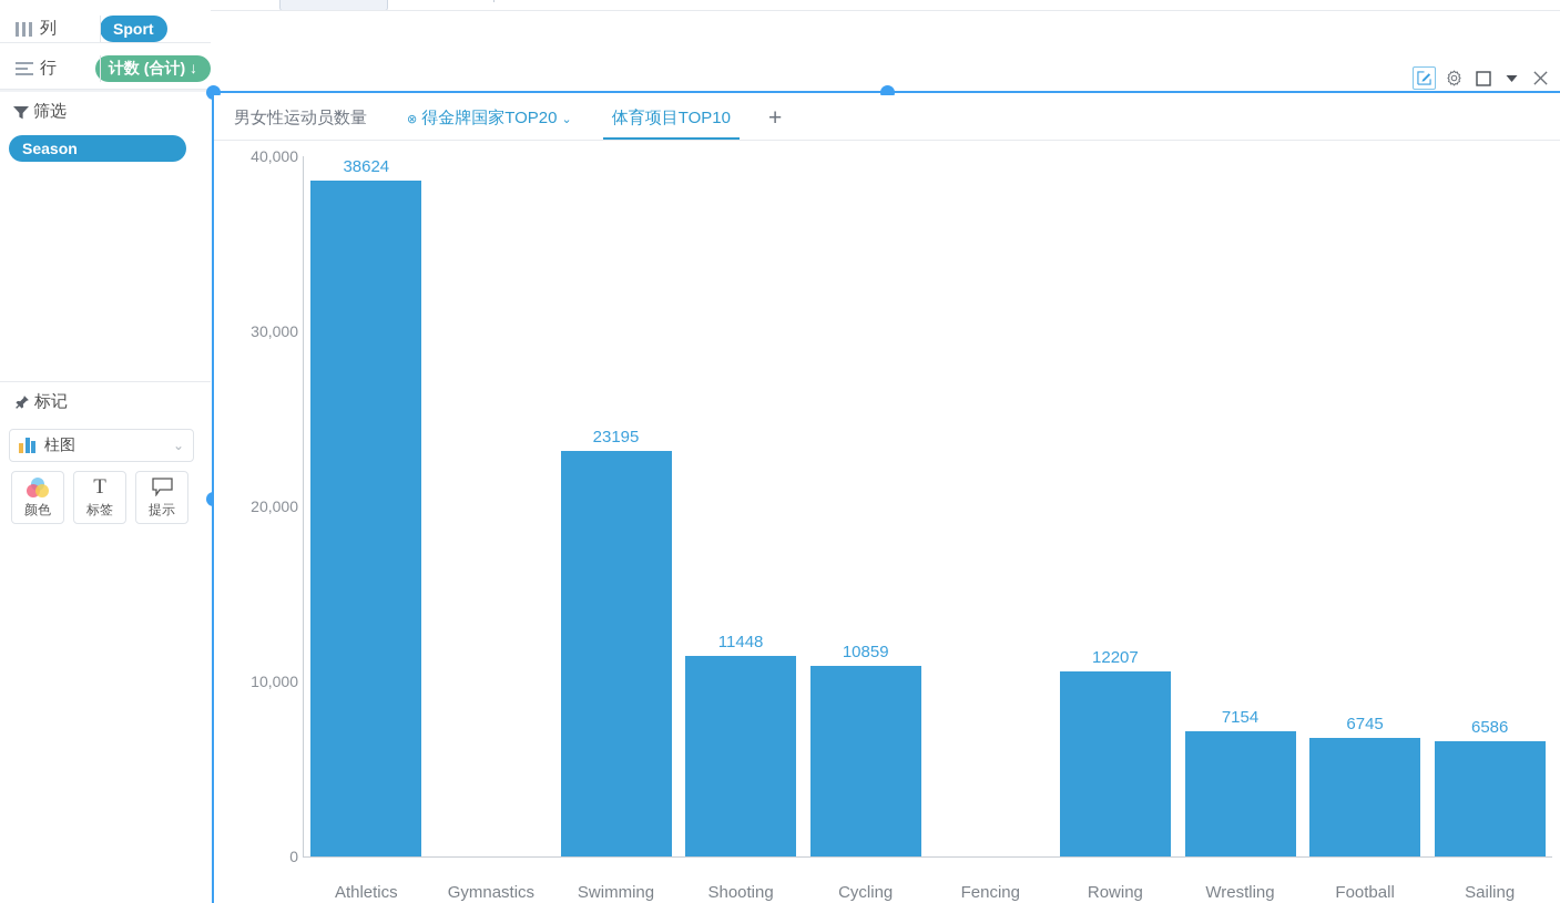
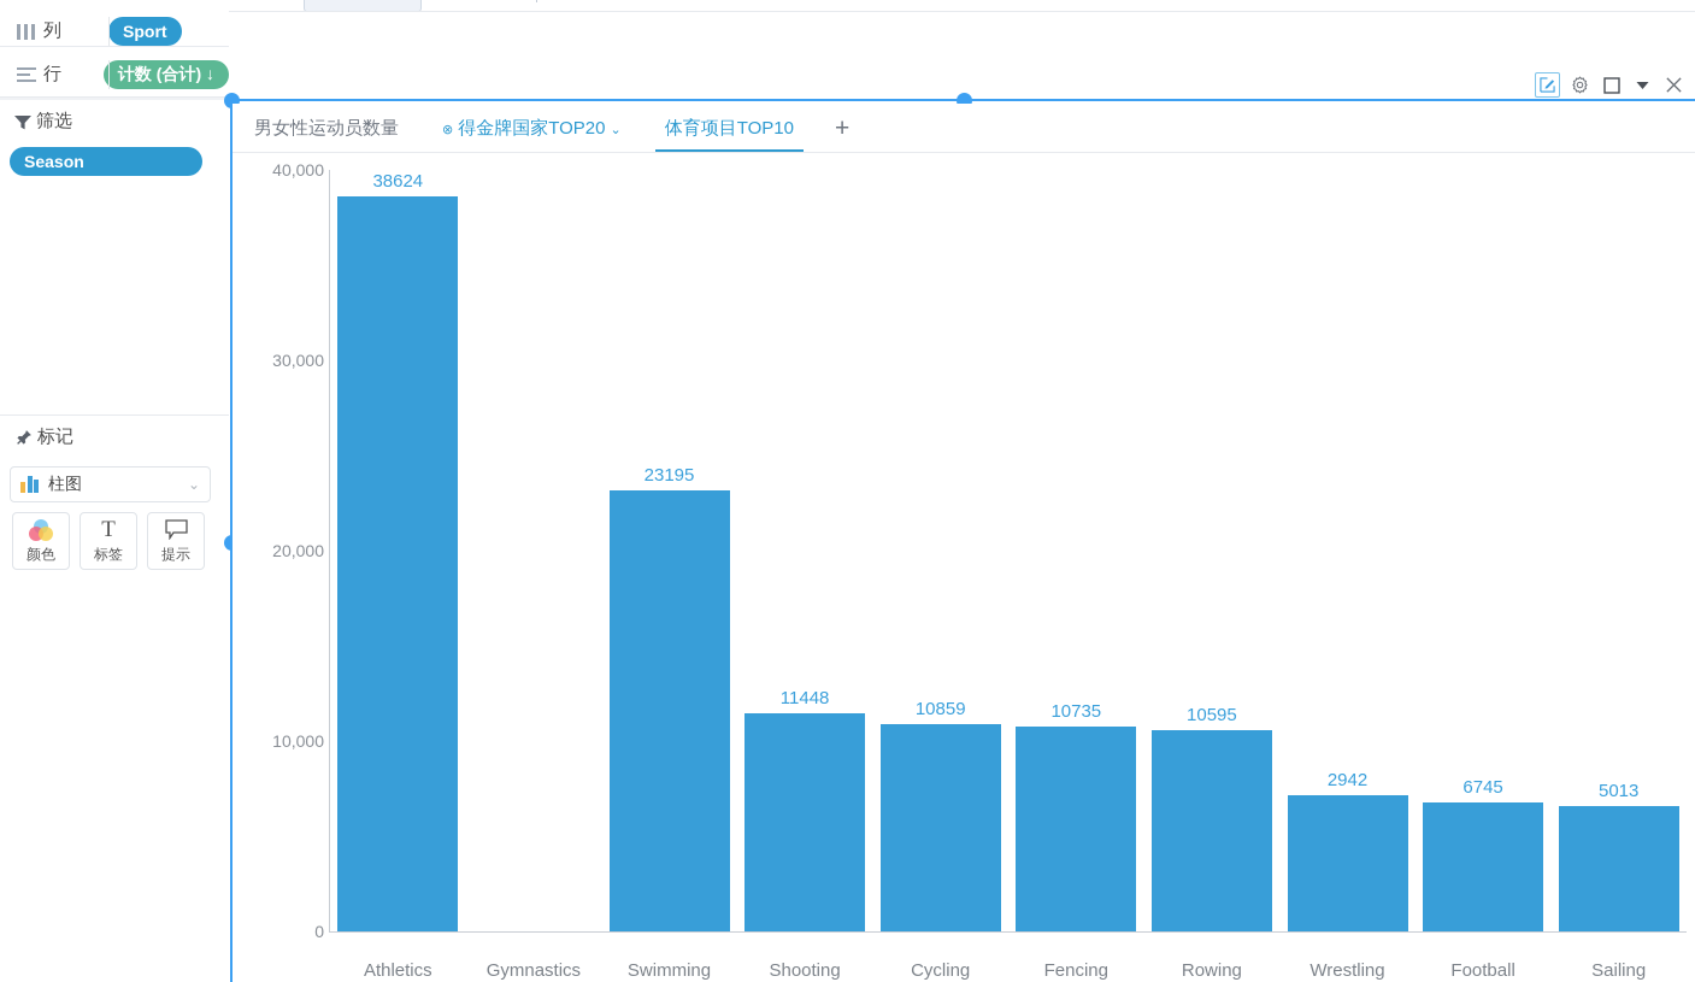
  列
  Sport
  行
  计数 (合计) ↓
  筛选
  Season
  标记
  柱图
  ⌄
  颜色
  T
  标签
  提示
  男女性运动员数量
  ⊗
  得金牌国家TOP20
  ⌄
  体育项目TOP10
  +
  0
  10,000
  20,000
  30,000
  40,000
  38624
  Athletics
  Gymnastics
  23195
  Swimming
  11448
  Shooting
  10859
  Cycling
+ 10735
  Fencing
- 12207
+ 10595
  Rowing
- 7154
+ 2942
  Wrestling
  6745
  Football
- 6586
+ 5013
  Sailing
